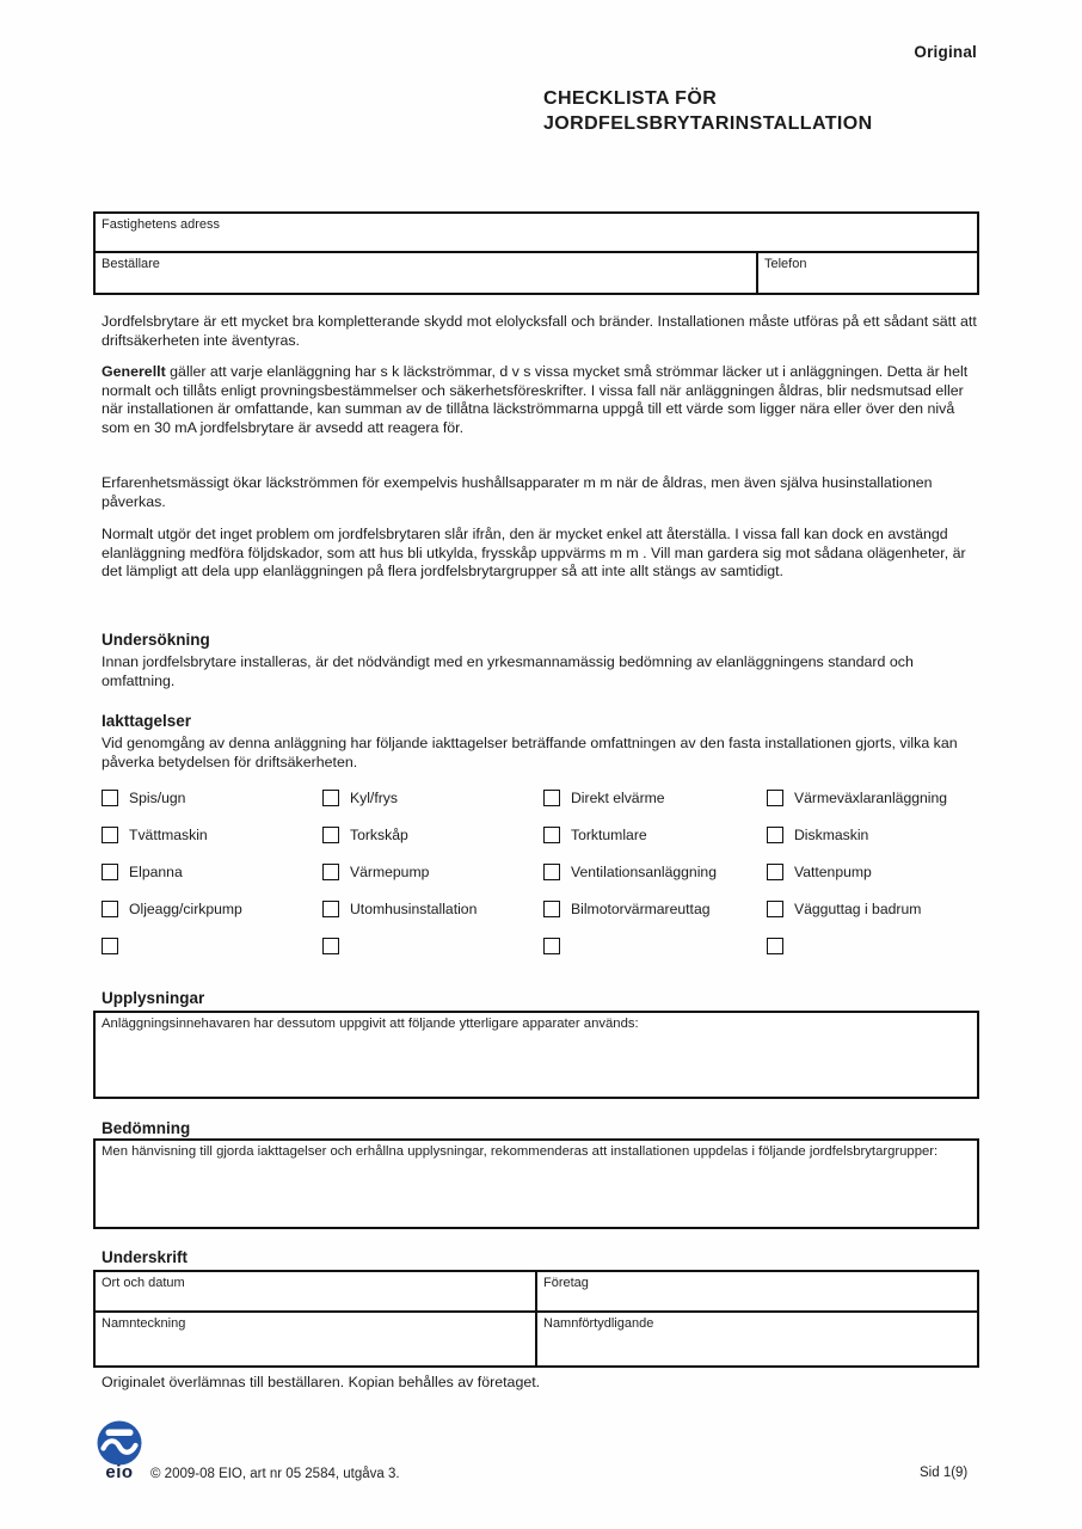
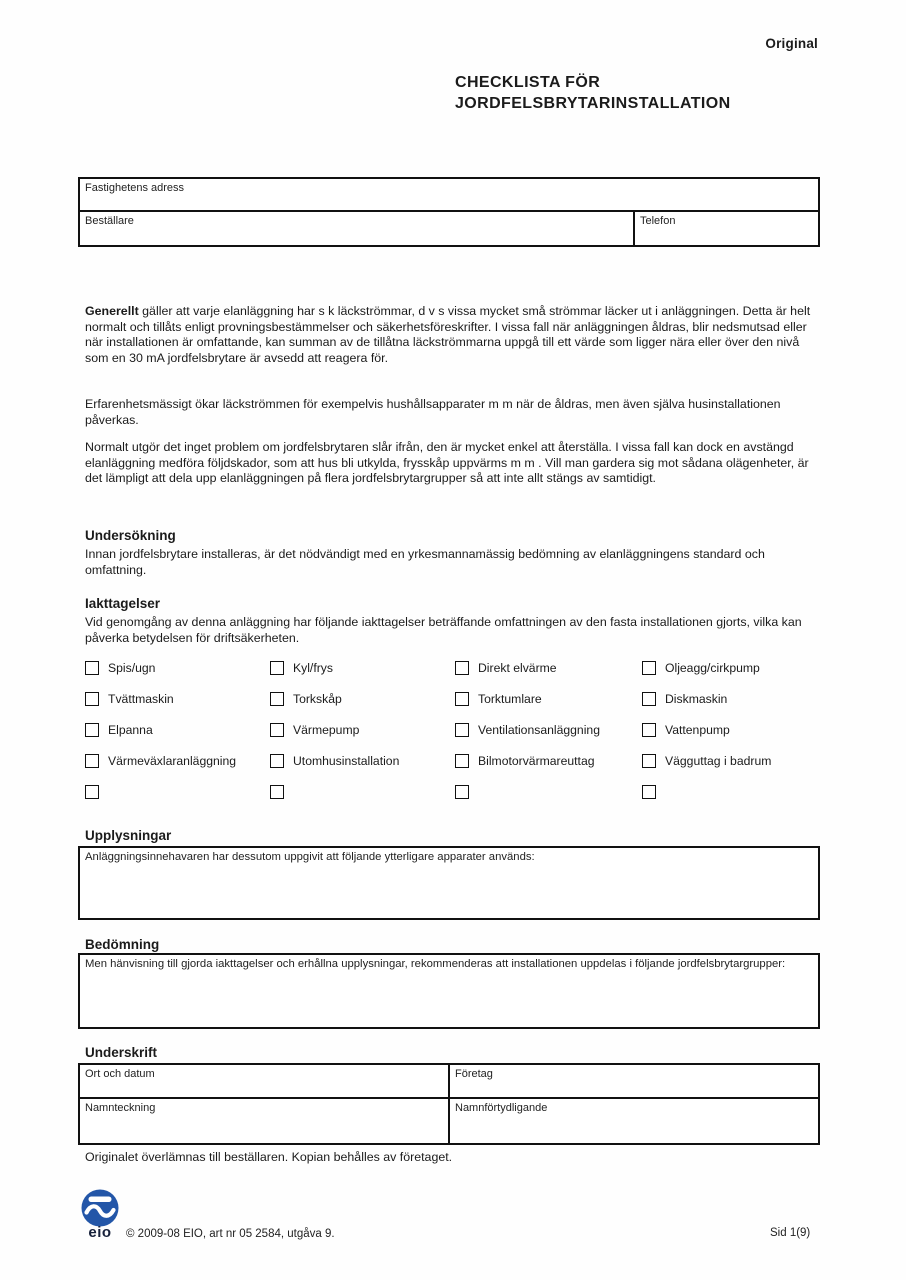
  Original
  CHECKLISTA FÖR
  JORDFELSBRYTARINSTALLATION
  Fastighetens adress
  Beställare
  Telefon
- Jordfelsbrytare är ett mycket bra kompletterande skydd mot elolycksfall och bränder. Installationen måste utföras på ett sådant sätt att driftsäkerheten inte äventyras.
  Generellt gäller att varje elanläggning har s k läckströmmar, d v s vissa mycket små strömmar läcker ut i anläggningen. Detta är helt normalt och tillåts enligt provningsbestämmelser och säkerhetsföreskrifter. I vissa fall när anläggningen åldras, blir nedsmutsad eller när installationen är omfattande, kan summan av de tillåtna läckströmmarna uppgå till ett värde som ligger nära eller över den nivå som en 30 mA jordfelsbrytare är avsedd att reagera för.
  Erfarenhetsmässigt ökar läckströmmen för exempelvis hushållsapparater m m när de åldras, men även själva husinstallationen påverkas.
  Normalt utgör det inget problem om jordfelsbrytaren slår ifrån, den är mycket enkel att återställa. I vissa fall kan dock en avstängd elanläggning medföra följdskador, som att hus bli utkylda, frysskåp uppvärms m m . Vill man gardera sig mot sådana olägenheter, är det lämpligt att dela upp elanläggningen på flera jordfelsbrytargrupper så att inte allt stängs av samtidigt.
  Undersökning
  Innan jordfelsbrytare installeras, är det nödvändigt med en yrkesmannamässig bedömning av elanläggningens standard och omfattning.
  Iakttagelser
  Vid genomgång av denna anläggning har följande iakttagelser beträffande omfattningen av den fasta installationen gjorts, vilka kan påverka betydelsen för driftsäkerheten.
  Spis/ugn
  Kyl/frys
  Direkt elvärme
- Värmeväxlaranläggning
+ Oljeagg/cirkpump
  Tvättmaskin
  Torkskåp
  Torktumlare
  Diskmaskin
  Elpanna
  Värmepump
  Ventilationsanläggning
  Vattenpump
- Oljeagg/cirkpump
+ Värmeväxlaranläggning
  Utomhusinstallation
  Bilmotorvärmareuttag
  Vägguttag i badrum
  Upplysningar
  Anläggningsinnehavaren har dessutom uppgivit att följande ytterligare apparater används:
  Bedömning
  Men hänvisning till gjorda iakttagelser och erhållna upplysningar, rekommenderas att installationen uppdelas i följande jordfelsbrytargrupper:
  Underskrift
  Ort och datum
  Företag
  Namnteckning
  Namnförtydligande
  Originalet överlämnas till beställaren. Kopian behålles av företaget.
  eio
- © 2009-08 EIO, art nr 05 2584, utgåva 3.
+ © 2009-08 EIO, art nr 05 2584, utgåva 9.
  Sid 1(9)
